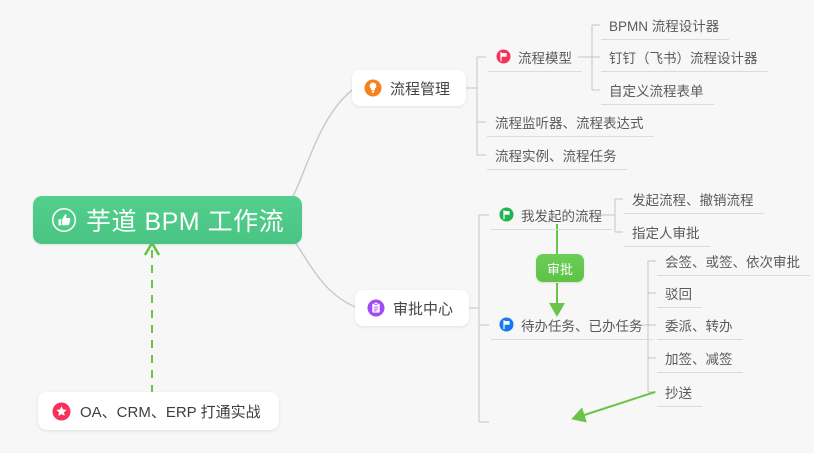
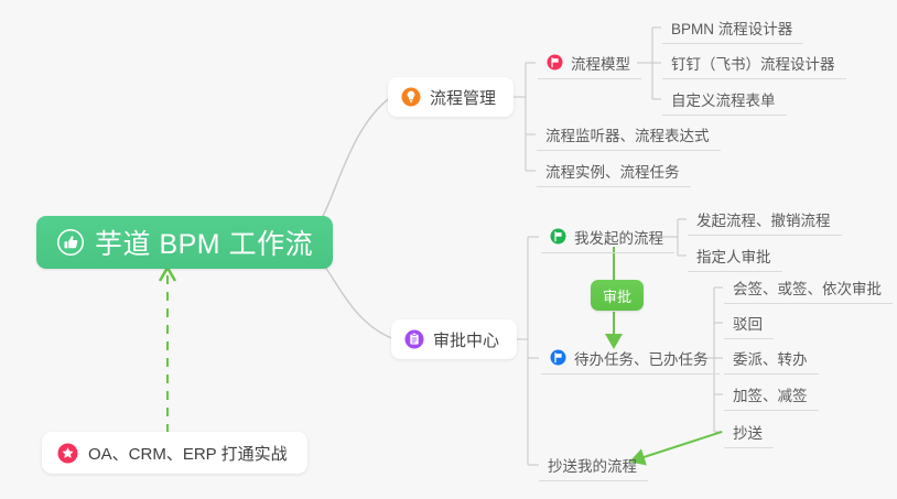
  芋道 BPM 工作流
  流程管理
  流程模型
  BPMN 流程设计器
  钉钉（飞书）流程设计器
  自定义流程表单
  流程监听器、流程表达式
  流程实例、流程任务
  审批中心
  我发起的流程
  发起流程、撤销流程
  指定人审批
  审批
  待办任务、已办任务
  会签、或签、依次审批
  驳回
  委派、转办
  加签、减签
  抄送
+ 抄送我的流程
  OA、CRM、ERP 打通实战
